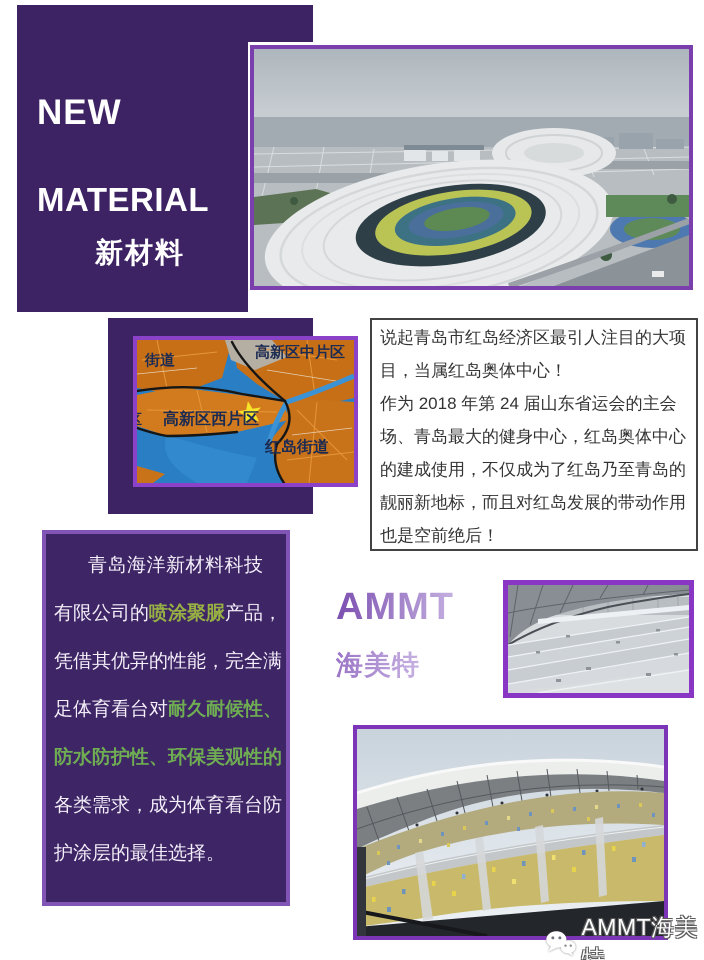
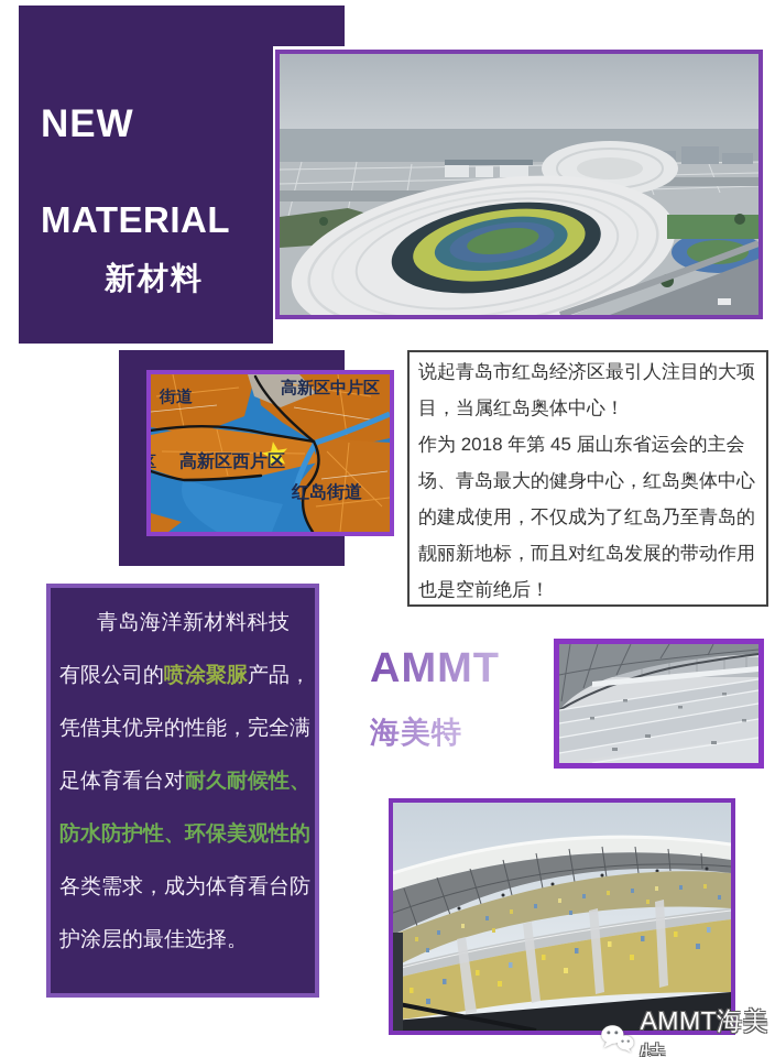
  NEW
  MATERIAL
  新材料
  街道
  高新区中片区
  高新区西片区
  红岛街道
  说起青岛市红岛经济区最引人注目的大项目，当属红岛奥体中心！
- 作为 2018 年第 24 届山东省运会的主会场、青岛最大的健身中心，红岛奥体中心的建成使用，不仅成为了红岛乃至青岛的靓丽新地标，而且对红岛发展的带动作用也是空前绝后！
+ 作为 2018 年第 45 届山东省运会的主会场、青岛最大的健身中心，红岛奥体中心的建成使用，不仅成为了红岛乃至青岛的靓丽新地标，而且对红岛发展的带动作用也是空前绝后！
  青岛海洋新材料科技
  有限公司的喷涂聚脲产品，凭借其优异的性能，完全满足体育看台对耐久耐候性、防水防护性、环保美观性的各类需求，成为体育看台防护涂层的最佳选择。
  AMMT
  海美特
  AMMT海美特
